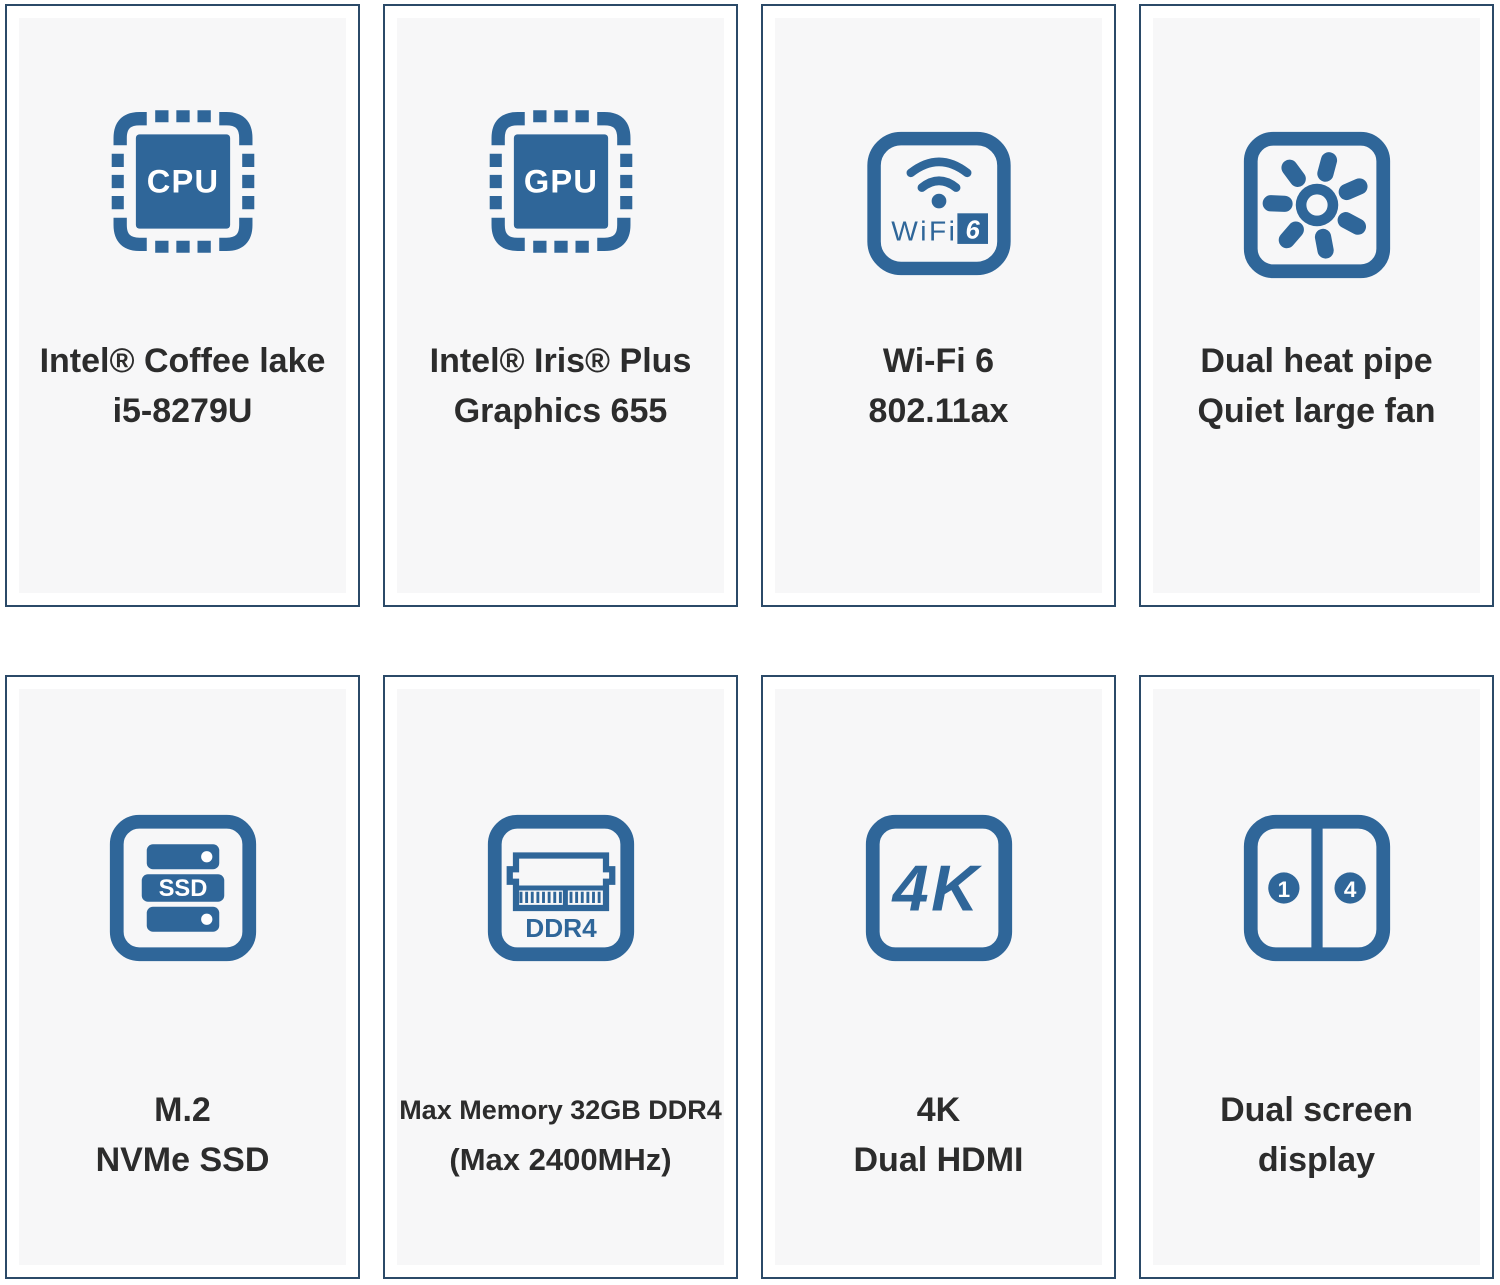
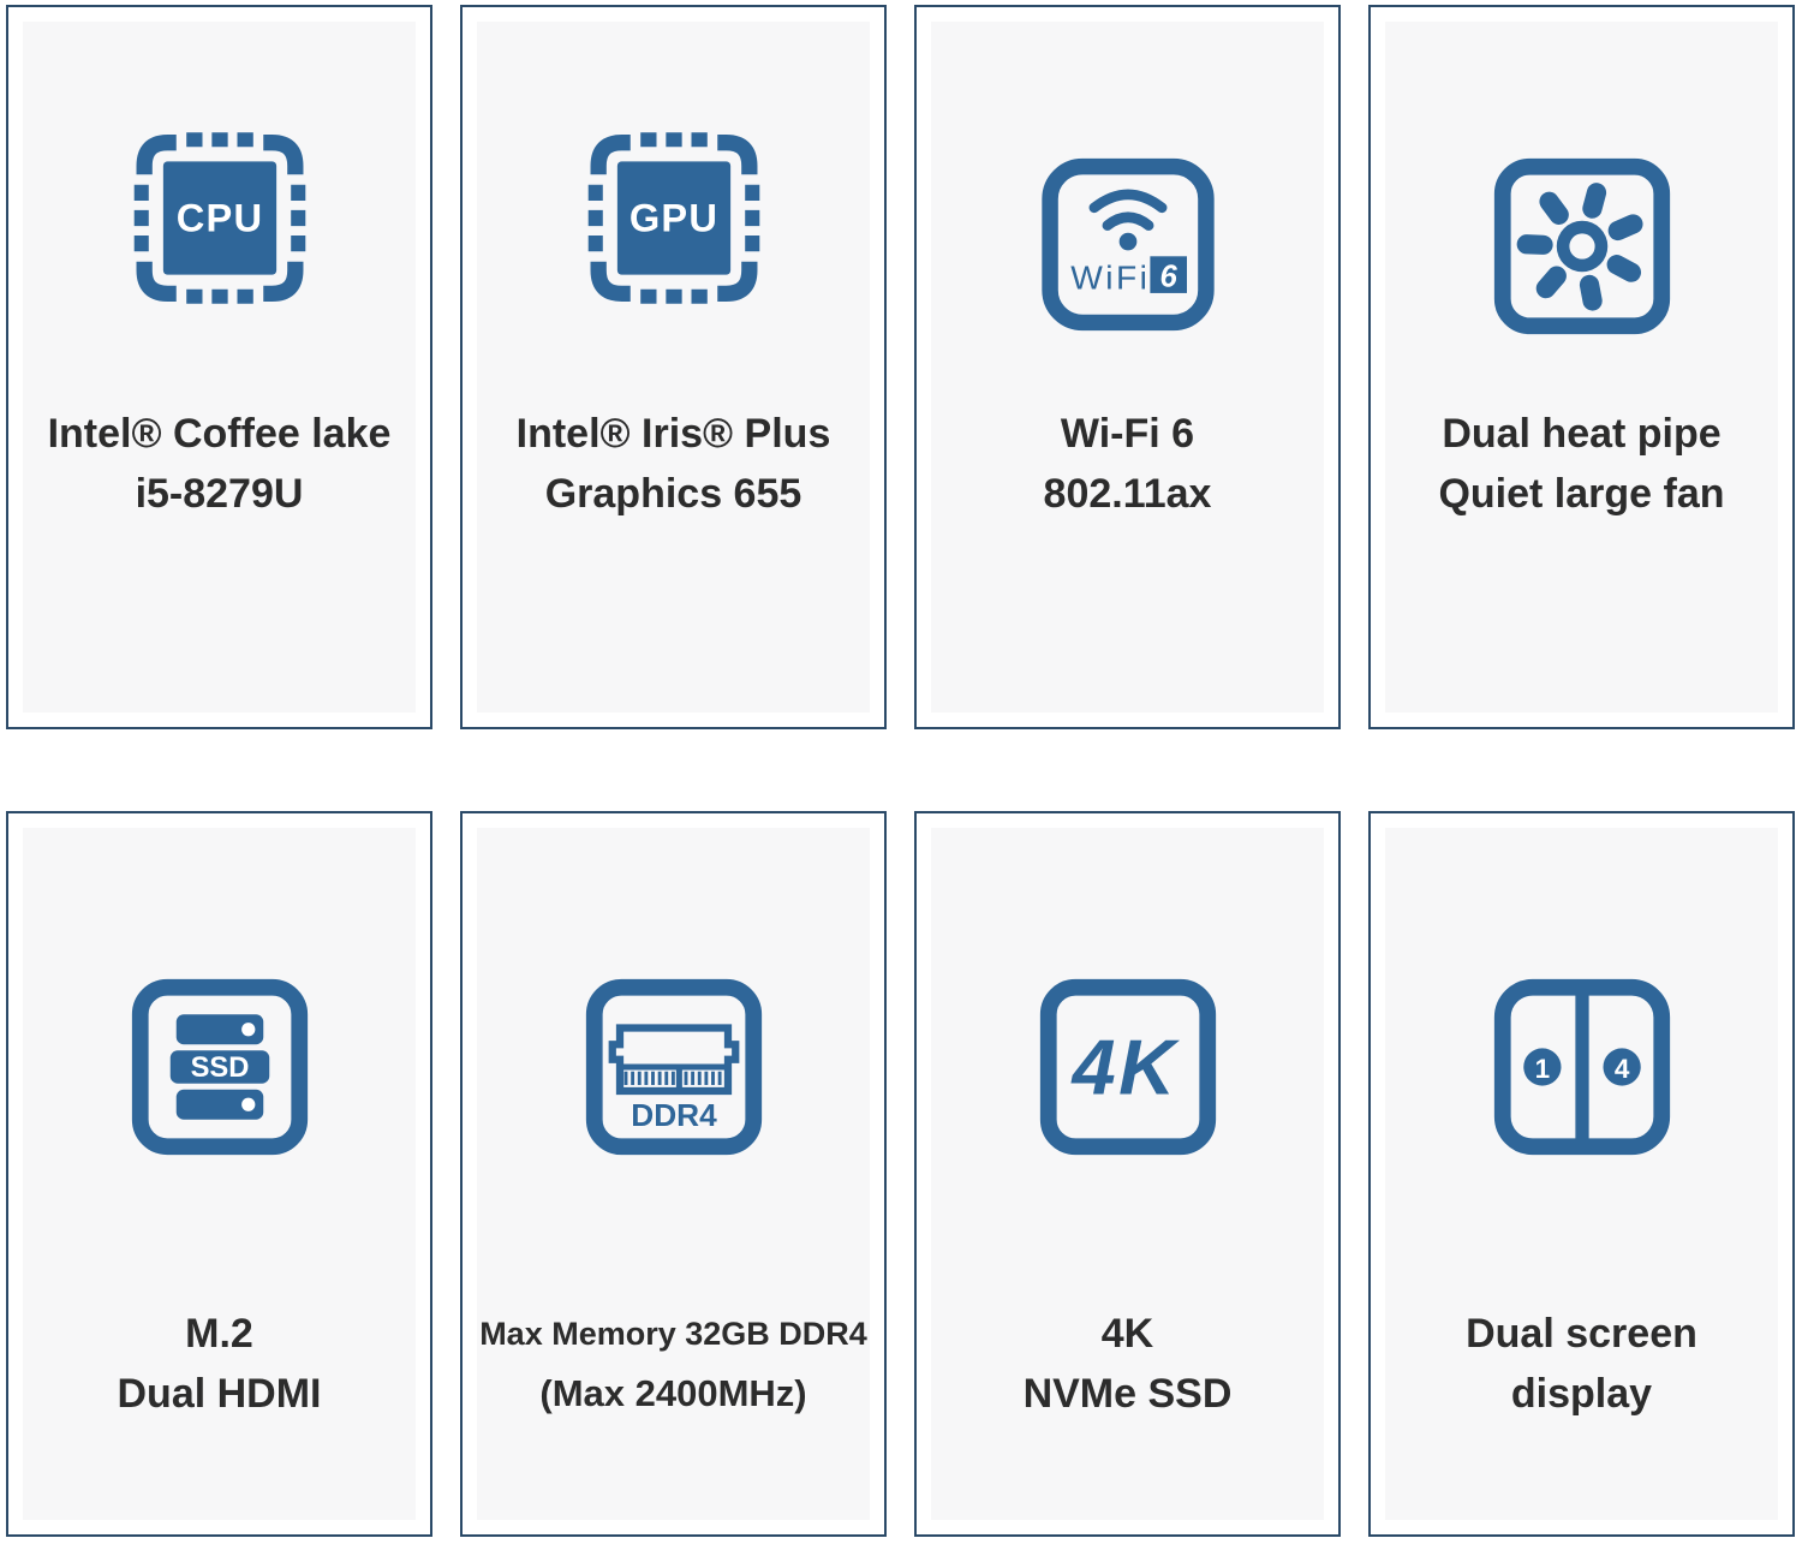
  CPU
  Intel® Coffee lake
  i5-8279U
  GPU
  Intel® Iris® Plus
  Graphics 655
  WiFi
  6
  Wi-Fi 6
  802.11ax
  Dual heat pipe
  Quiet large fan
  SSD
  M.2
- NVMe SSD
+ Dual HDMI
  DDR4
  Max Memory 32GB DDR4
  (Max 2400MHz)
  4K
  4K
- Dual HDMI
+ NVMe SSD
  1
  4
  Dual screen
  display
